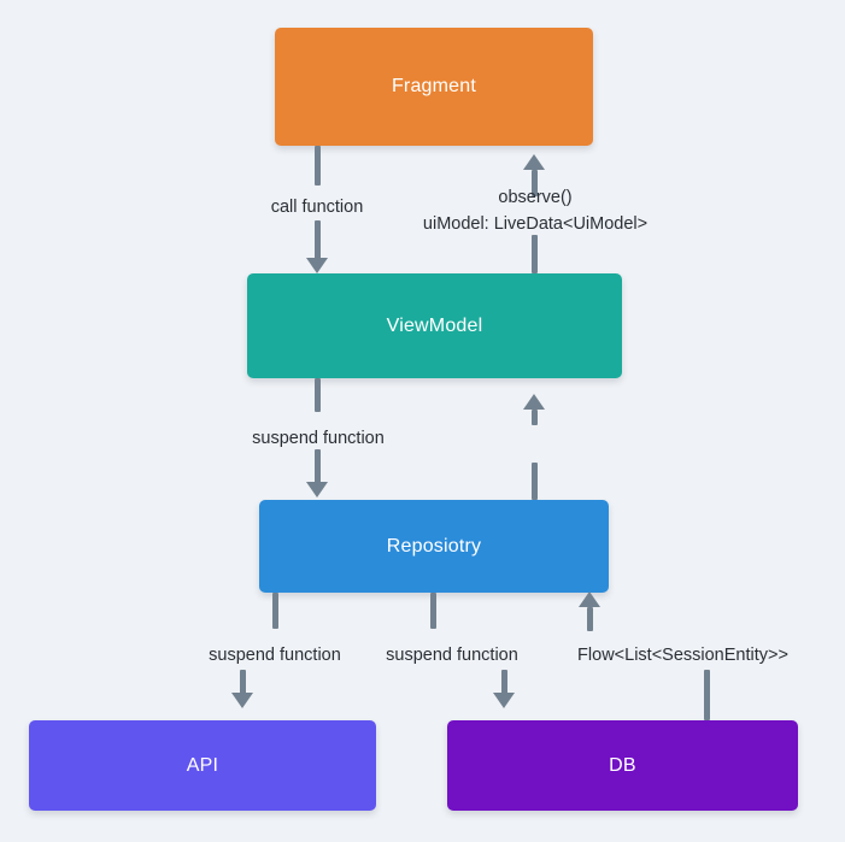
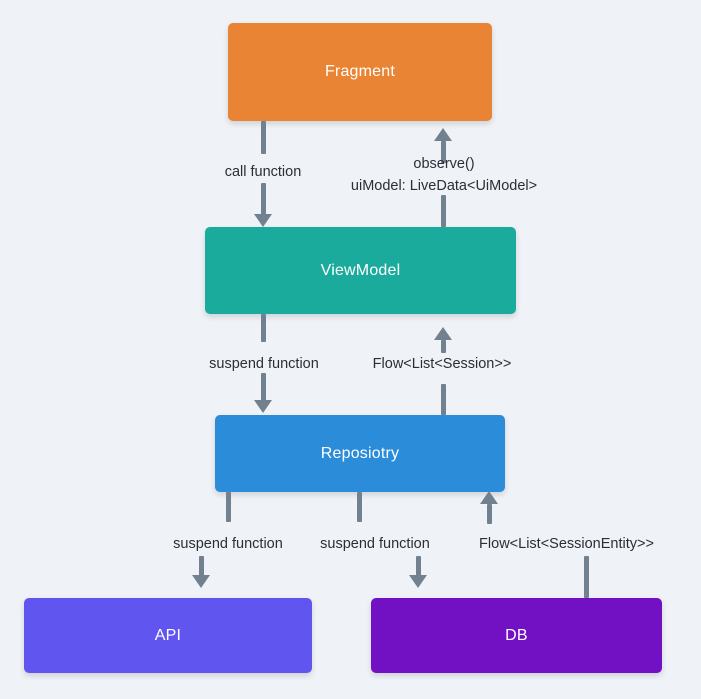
  Fragment
  ViewModel
  Reposiotry
  API
  DB
  call function
  observe()
  uiModel: LiveData<UiModel>
  suspend function
+ Flow<List<Session>>
  suspend function
  suspend function
  Flow<List<SessionEntity>>
